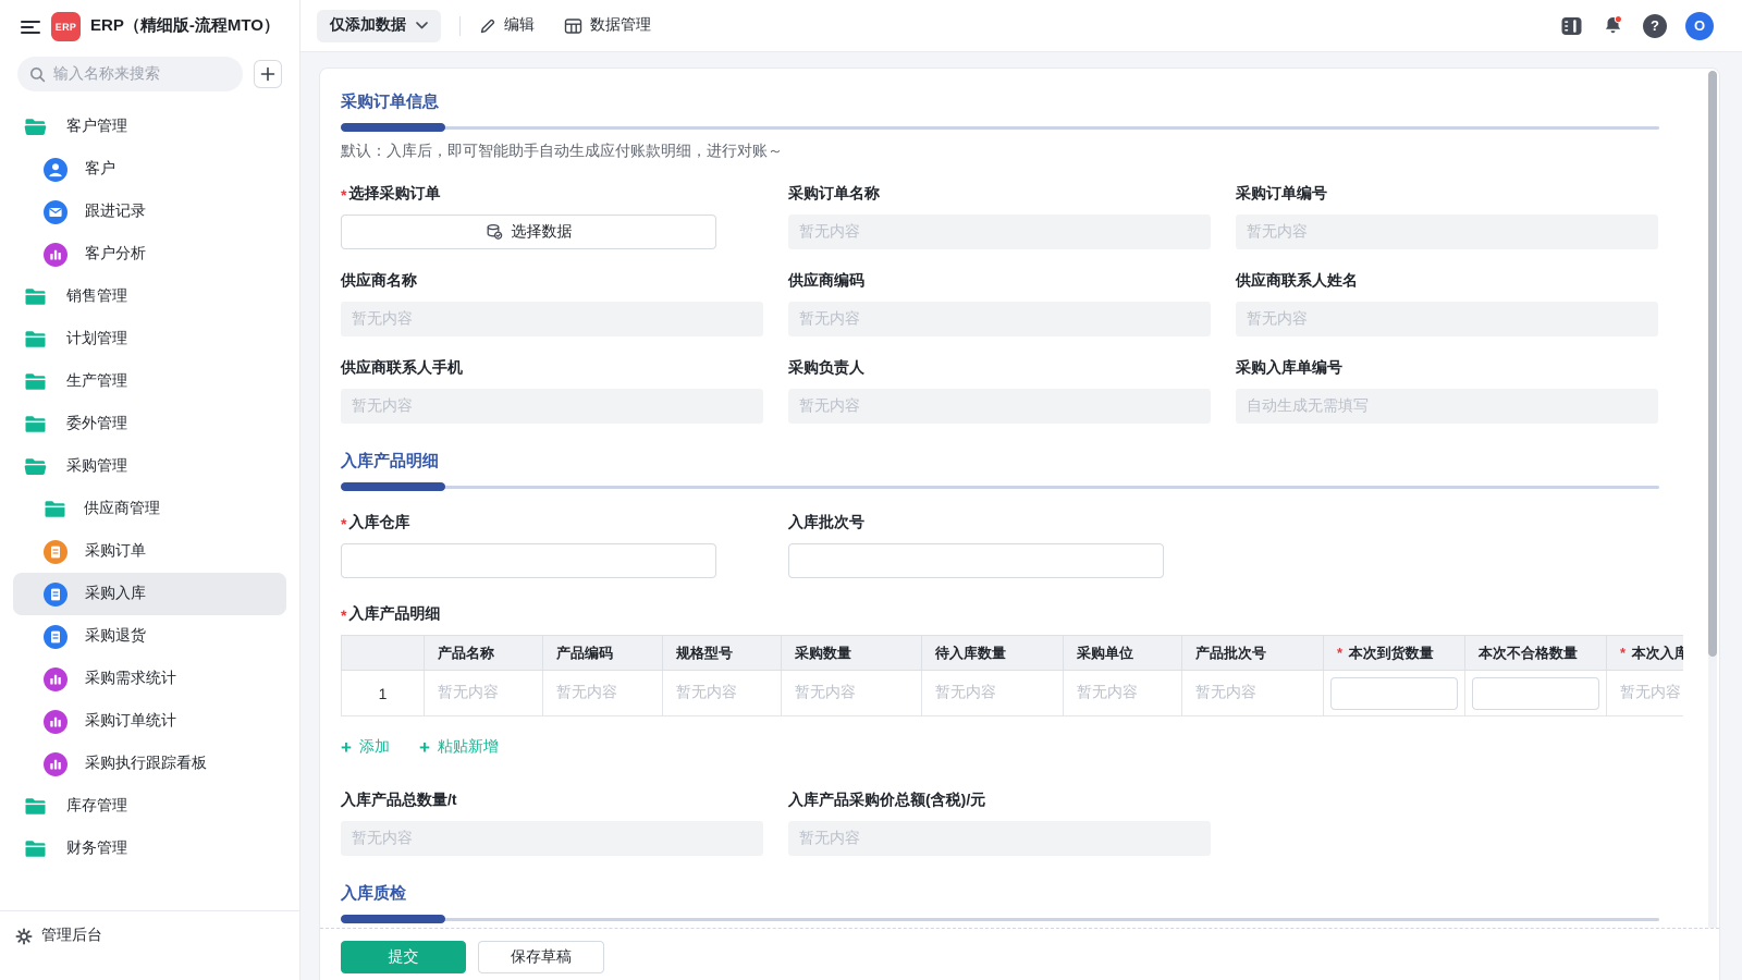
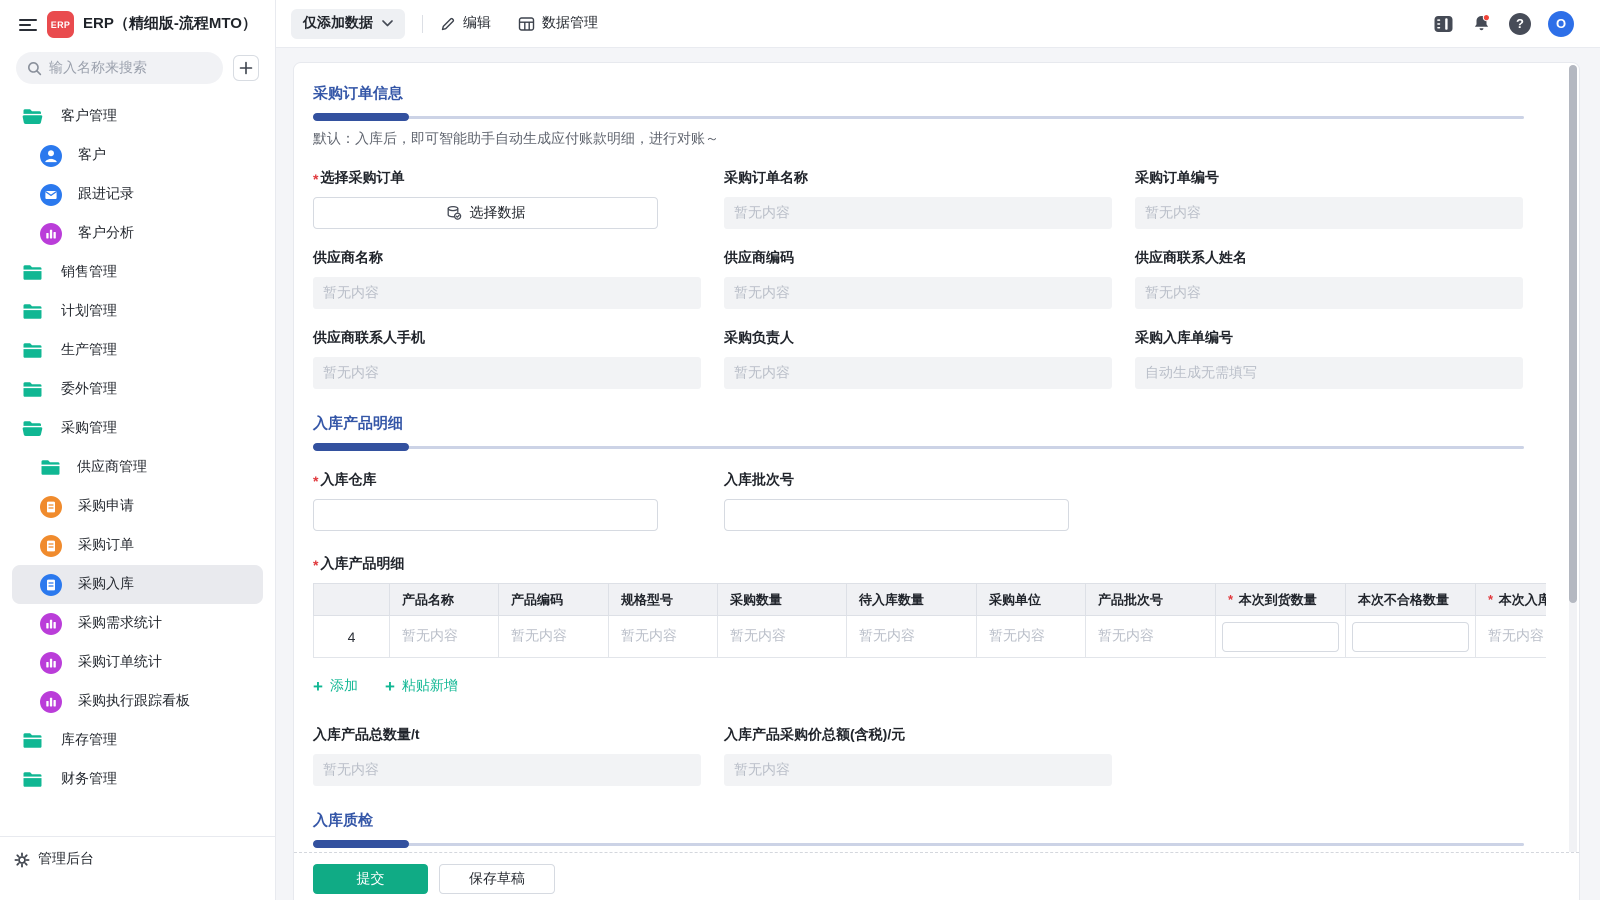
  ERP
  ERP（精细版-流程MTO）
  输入名称来搜索
  客户管理
  客户
  跟进记录
  客户分析
  销售管理
  计划管理
  生产管理
  委外管理
  采购管理
  供应商管理
+ 采购申请
  采购订单
  采购入库
- 采购退货
  采购需求统计
  采购订单统计
  采购执行跟踪看板
  库存管理
  财务管理
  管理后台
  仅添加数据
  编辑
  数据管理
  ?
  O
  采购订单信息
  默认：入库后，即可智能助手自动生成应付账款明细，进行对账～
  *
  选择采购订单
  选择数据
  采购订单名称
  暂无内容
  采购订单编号
  暂无内容
  供应商名称
  暂无内容
  供应商编码
  暂无内容
  供应商联系人姓名
  暂无内容
  供应商联系人手机
  暂无内容
  采购负责人
  暂无内容
  采购入库单编号
  自动生成无需填写
  入库产品明细
  *
  入库仓库
  入库批次号
  *
  入库产品明细
  	产品名称	产品编码	规格型号	采购数量	待入库数量	采购单位	产品批次号	* 本次到货数量	本次不合格数量	* 本次入库
- 1	暂无内容	暂无内容	暂无内容	暂无内容	暂无内容	暂无内容	暂无内容			暂无内容
+ 4	暂无内容	暂无内容	暂无内容	暂无内容	暂无内容	暂无内容	暂无内容			暂无内容
  +
  添加
  +
  粘贴新增
  入库产品总数量/t
  暂无内容
  入库产品采购价总额(含税)/元
  暂无内容
  入库质检
  提交
  保存草稿
